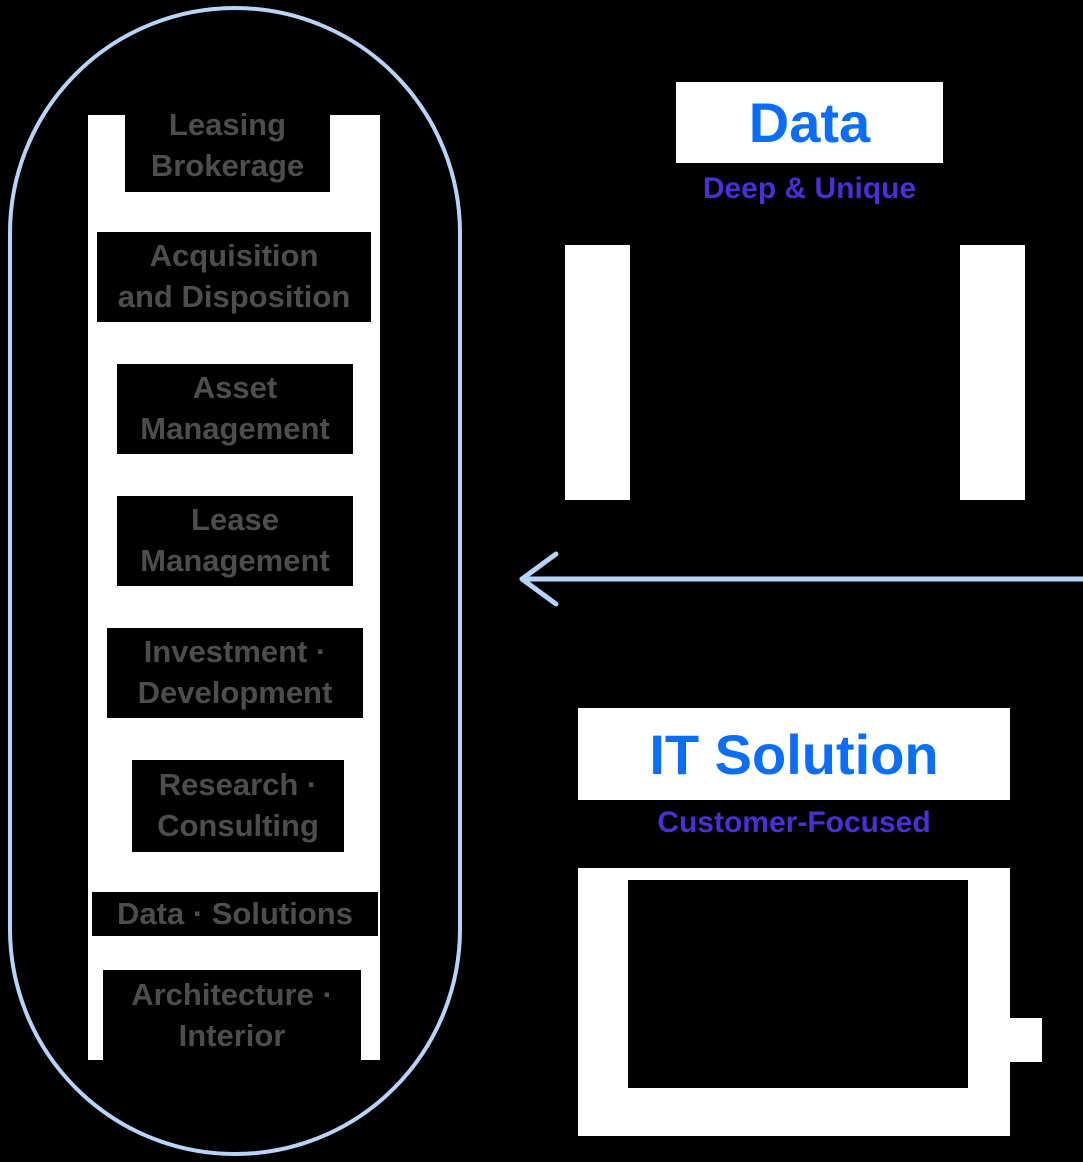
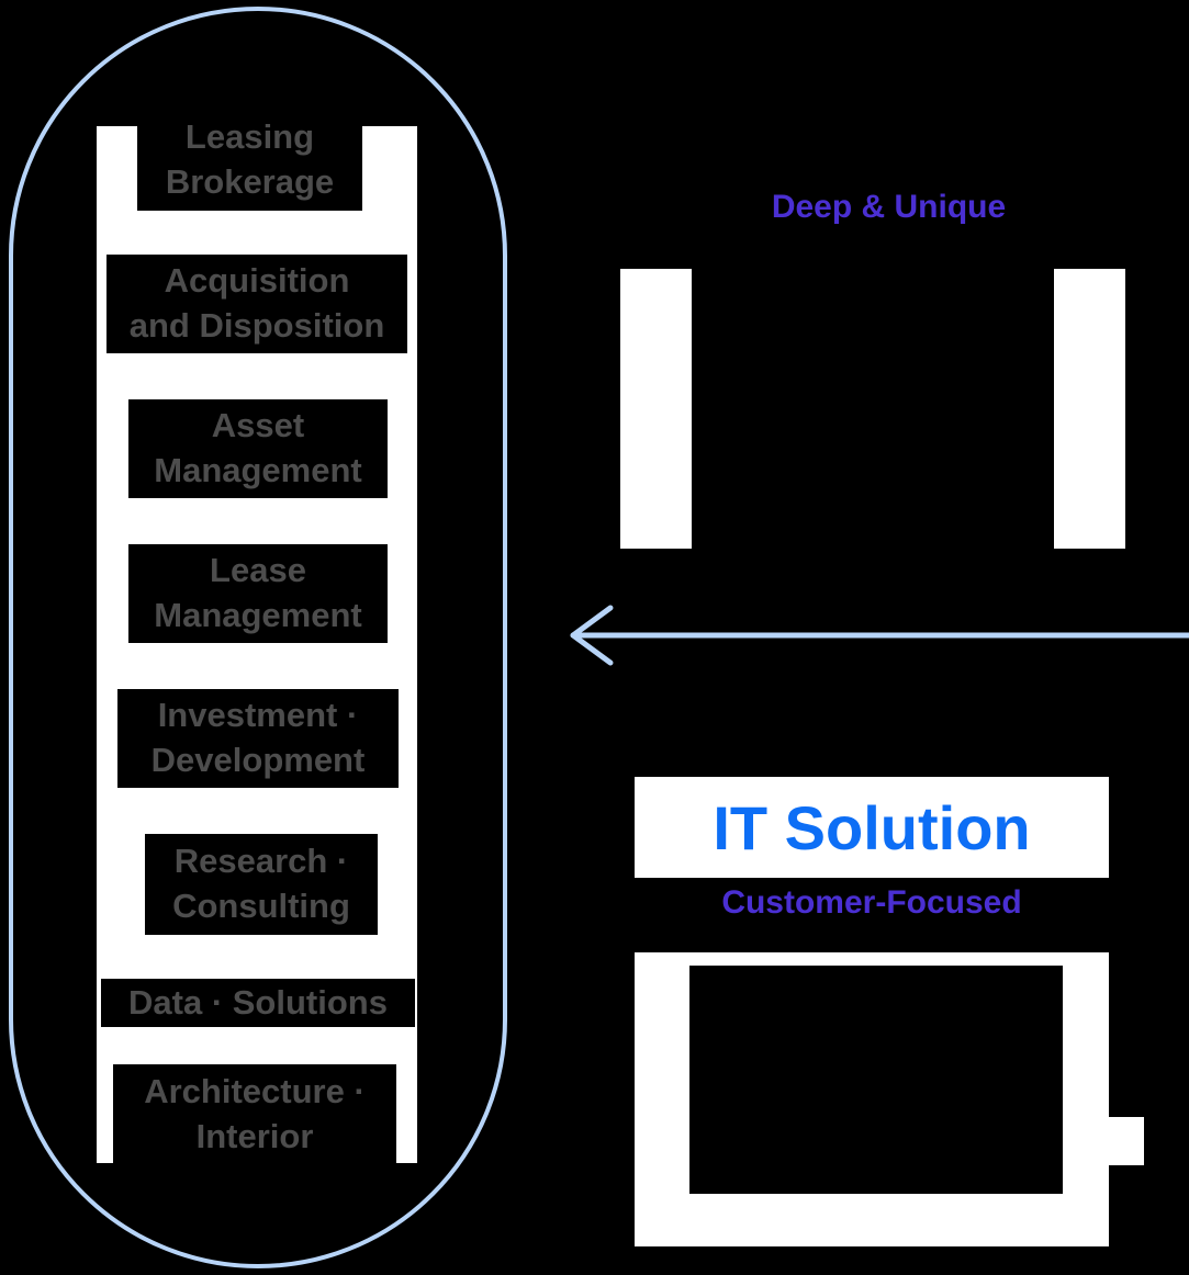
  Leasing
  Brokerage
  Acquisition
  and Disposition
  Asset
  Management
  Lease
  Management
  Investment ·
  Development
  Research ·
  Consulting
  Data · Solutions
  Architecture ·
  Interior
- Data
  Deep & Unique
  IT Solution
  Customer-Focused
